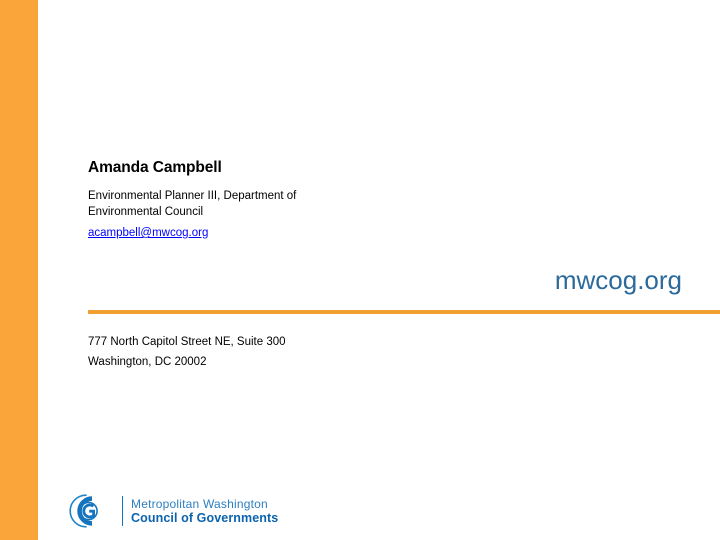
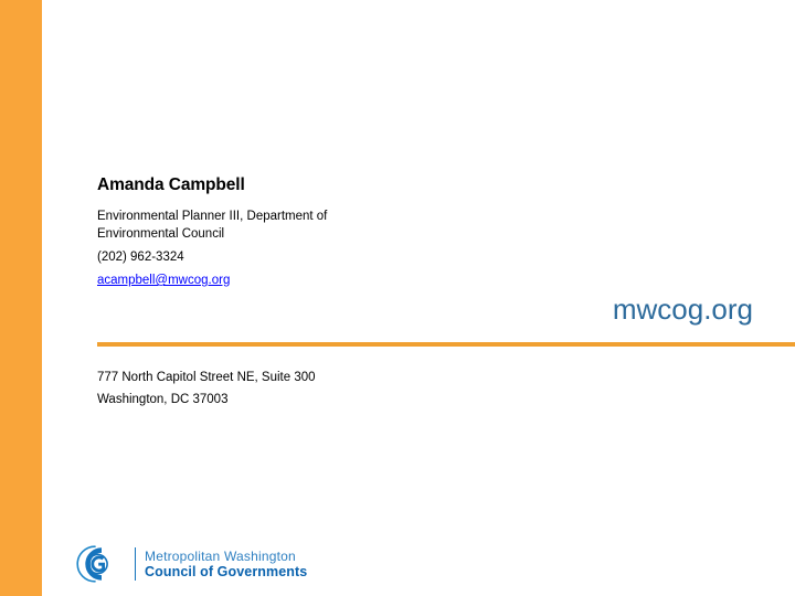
  Amanda Campbell
  Environmental Planner III, Department of Environmental Council
+ (202) 962-3324
  acampbell@mwcog.org
  mwcog.org
  777 North Capitol Street NE, Suite 300
- Washington, DC 20002
+ Washington, DC 37003
  Metropolitan Washington
  Council of Governments
